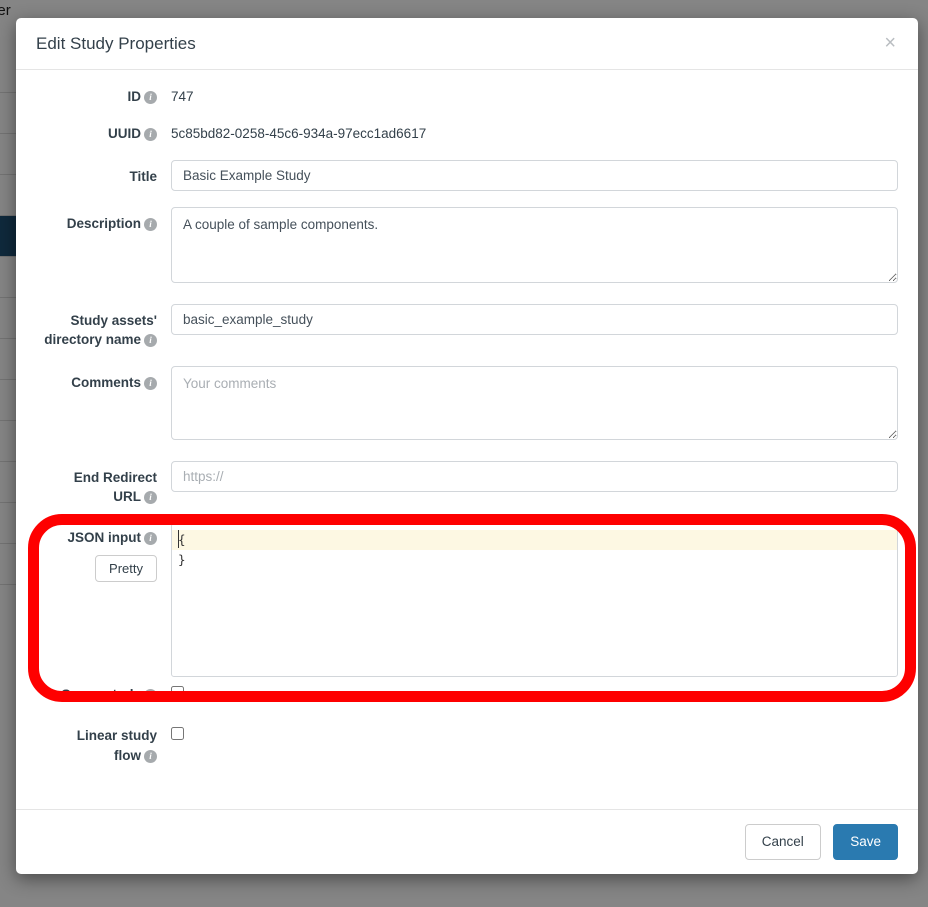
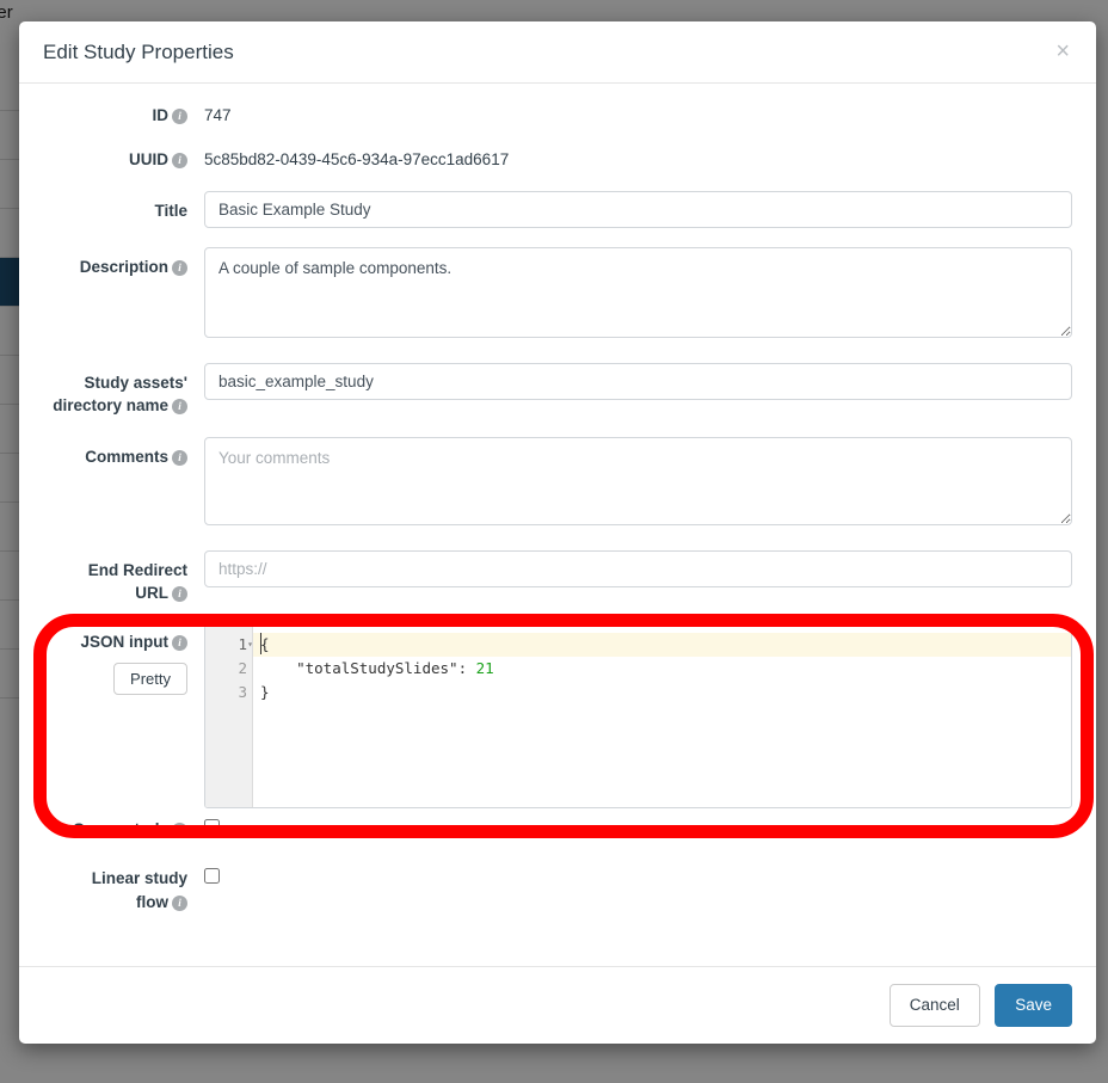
  Edit Study Properties
  ×
  ID i
  747
  UUID i
- 5c85bd82-0258-45c6-934a-97ecc1ad6617
+ 5c85bd82-0439-45c6-934a-97ecc1ad6617
  Title
  Basic Example Study
  Description i
  A couple of sample components.
  Study assets'
  directory name i
  basic_example_study
  Comments i
  Your comments
  End Redirect
  URL i
  https://
  JSON input i
  Pretty
+ 1
+ ▾
+ 2
+ 3
  {
+ "totalStudySlides": 21
  }
  Group study i
  Linear study
  flow i
  Cancel Save
